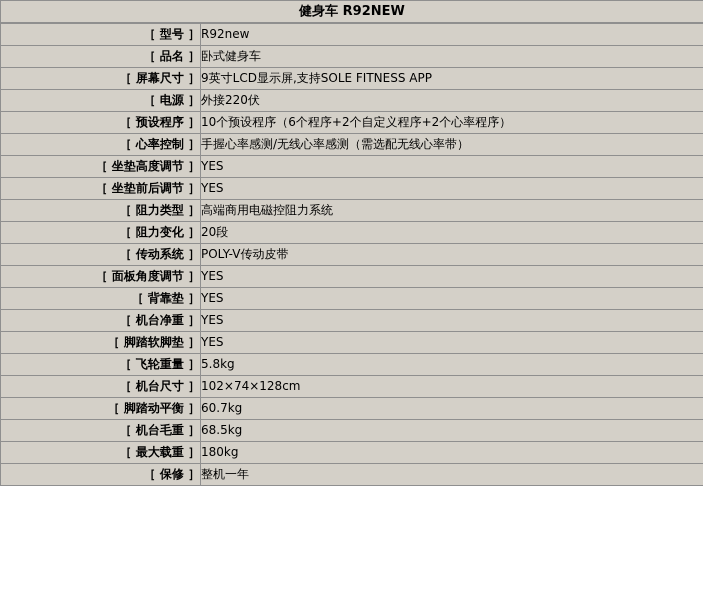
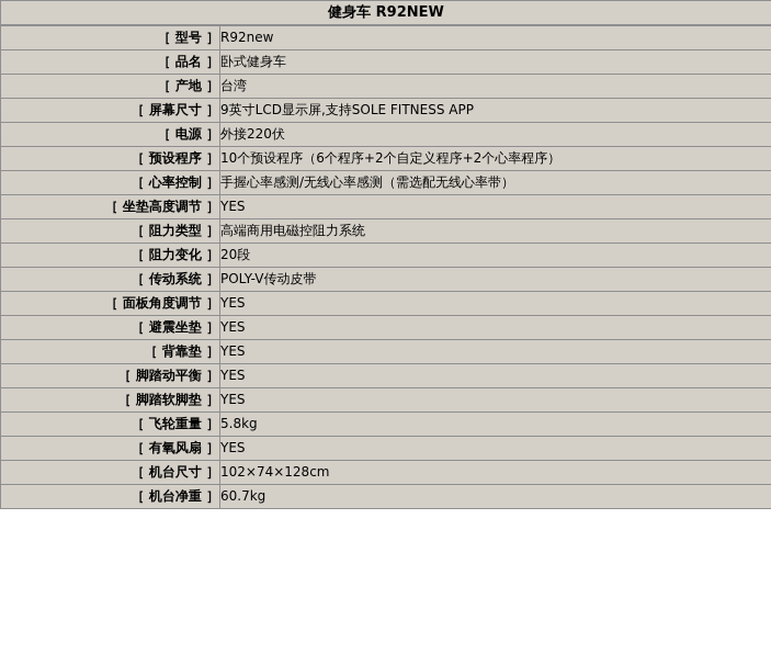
  健身车 R92NEW
  ［ 型号 ］	R92new
  ［ 品名 ］	卧式健身车
+ ［ 产地 ］	台湾
  ［ 屏幕尺寸 ］	9英寸LCD显示屏,支持SOLE FITNESS APP
  ［ 电源 ］	外接220伏
  ［ 预设程序 ］	10个预设程序（6个程序+2个自定义程序+2个心率程序）
  ［ 心率控制 ］	手握心率感测/无线心率感测（需选配无线心率带）
  ［ 坐垫高度调节 ］	YES
- ［ 坐垫前后调节 ］	YES
  ［ 阻力类型 ］	高端商用电磁控阻力系统
  ［ 阻力变化 ］	20段
  ［ 传动系统 ］	POLY-V传动皮带
  ［ 面板角度调节 ］	YES
+ ［ 避震坐垫 ］	YES
  ［ 背靠垫 ］	YES
- ［ 机台净重 ］	YES
+ ［ 脚踏动平衡 ］	YES
  ［ 脚踏软脚垫 ］	YES
  ［ 飞轮重量 ］	5.8kg
+ ［ 有氧风扇 ］	YES
  ［ 机台尺寸 ］	102×74×128cm
- ［ 脚踏动平衡 ］	60.7kg
+ ［ 机台净重 ］	60.7kg
- ［ 机台毛重 ］	68.5kg
- ［ 最大载重 ］	180kg
- ［ 保修 ］	整机一年
